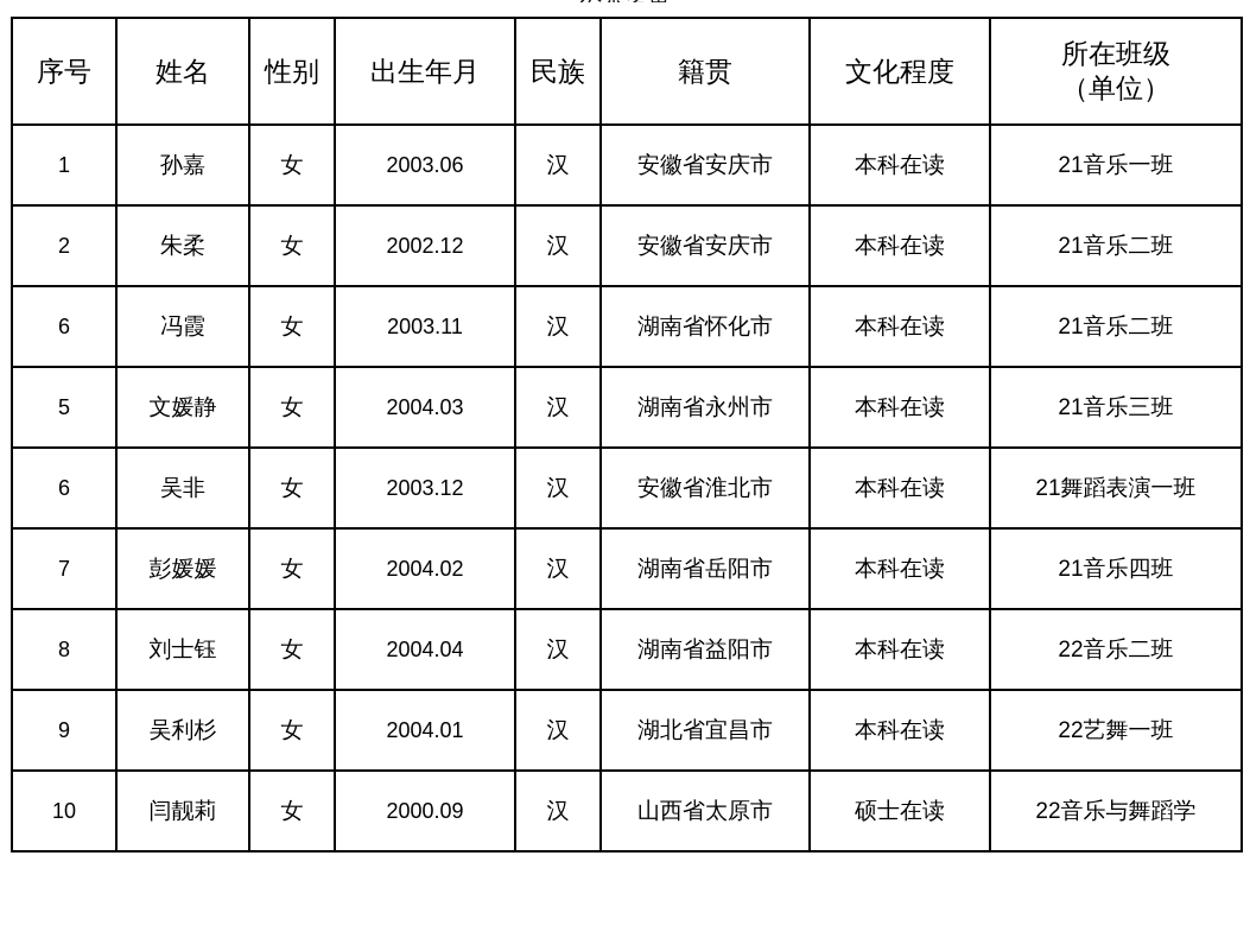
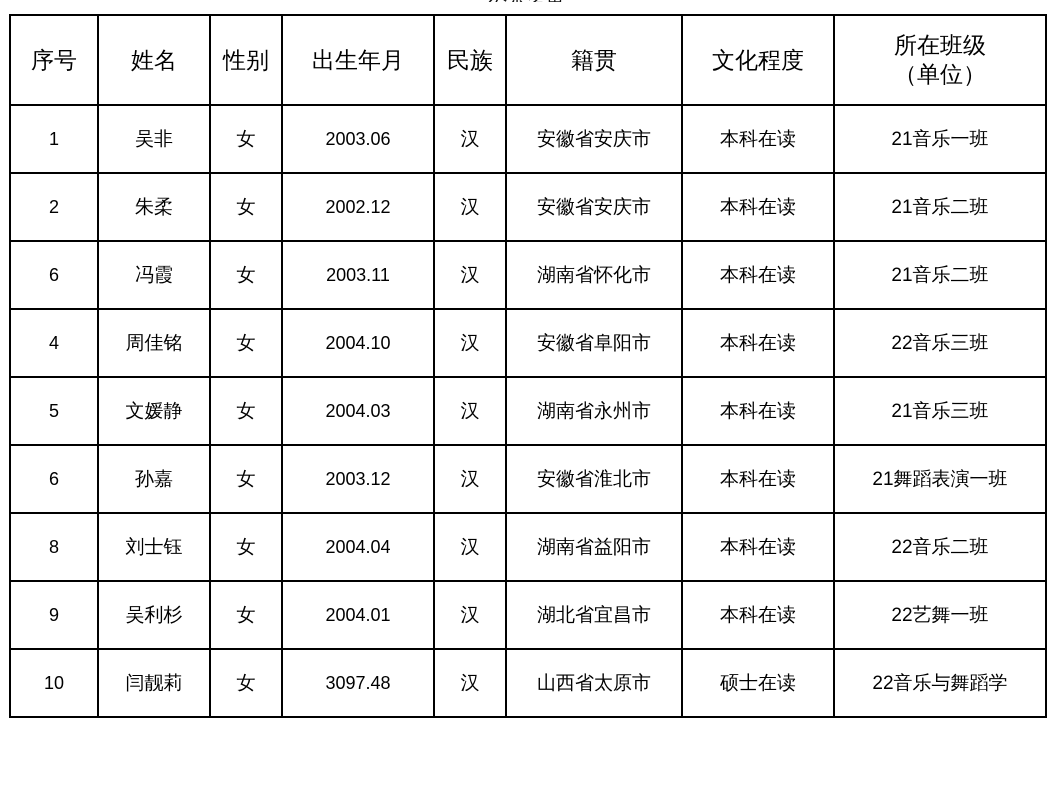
  公示名单
  序号	姓名	性别	出生年月	民族	籍贯	文化程度	所在班级 （单位）
- 1	孙嘉	女	2003.06	汉	安徽省安庆市	本科在读	21音乐一班
+ 1	吴非	女	2003.06	汉	安徽省安庆市	本科在读	21音乐一班
  2	朱柔	女	2002.12	汉	安徽省安庆市	本科在读	21音乐二班
  6	冯霞	女	2003.11	汉	湖南省怀化市	本科在读	21音乐二班
+ 4	周佳铭	女	2004.10	汉	安徽省阜阳市	本科在读	22音乐三班
  5	文媛静	女	2004.03	汉	湖南省永州市	本科在读	21音乐三班
- 6	吴非	女	2003.12	汉	安徽省淮北市	本科在读	21舞蹈表演一班
+ 6	孙嘉	女	2003.12	汉	安徽省淮北市	本科在读	21舞蹈表演一班
- 7	彭媛媛	女	2004.02	汉	湖南省岳阳市	本科在读	21音乐四班
  8	刘士钰	女	2004.04	汉	湖南省益阳市	本科在读	22音乐二班
  9	吴利杉	女	2004.01	汉	湖北省宜昌市	本科在读	22艺舞一班
- 10	闫靓莉	女	2000.09	汉	山西省太原市	硕士在读	22音乐与舞蹈学
+ 10	闫靓莉	女	3097.48	汉	山西省太原市	硕士在读	22音乐与舞蹈学
